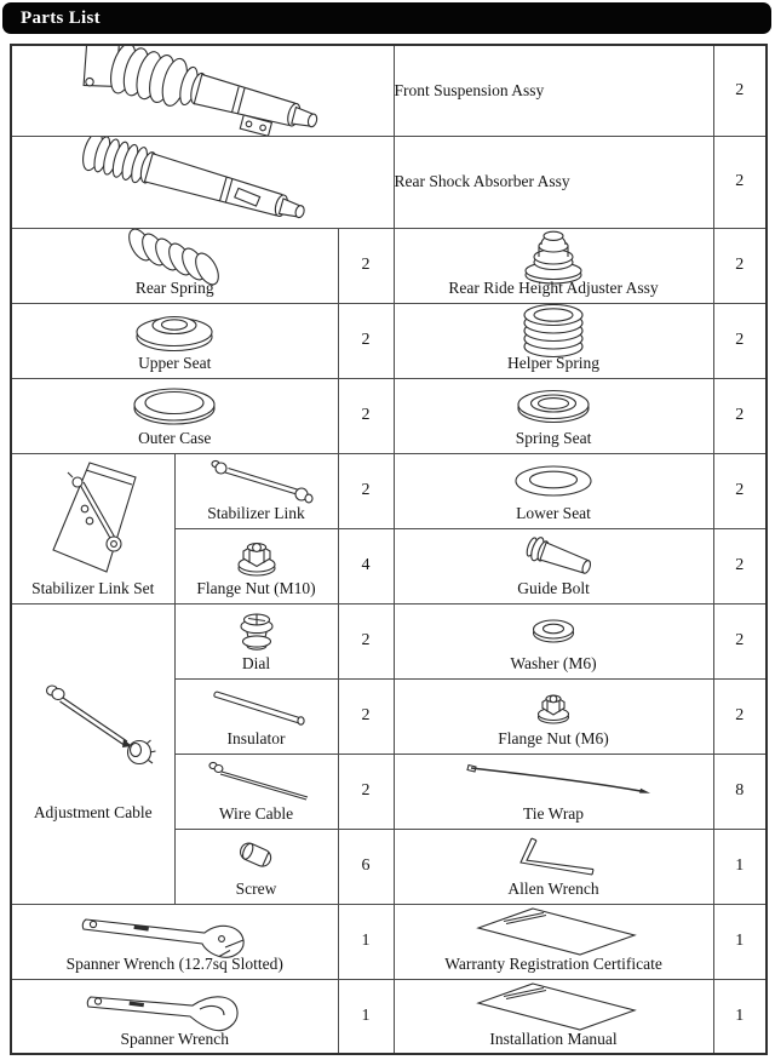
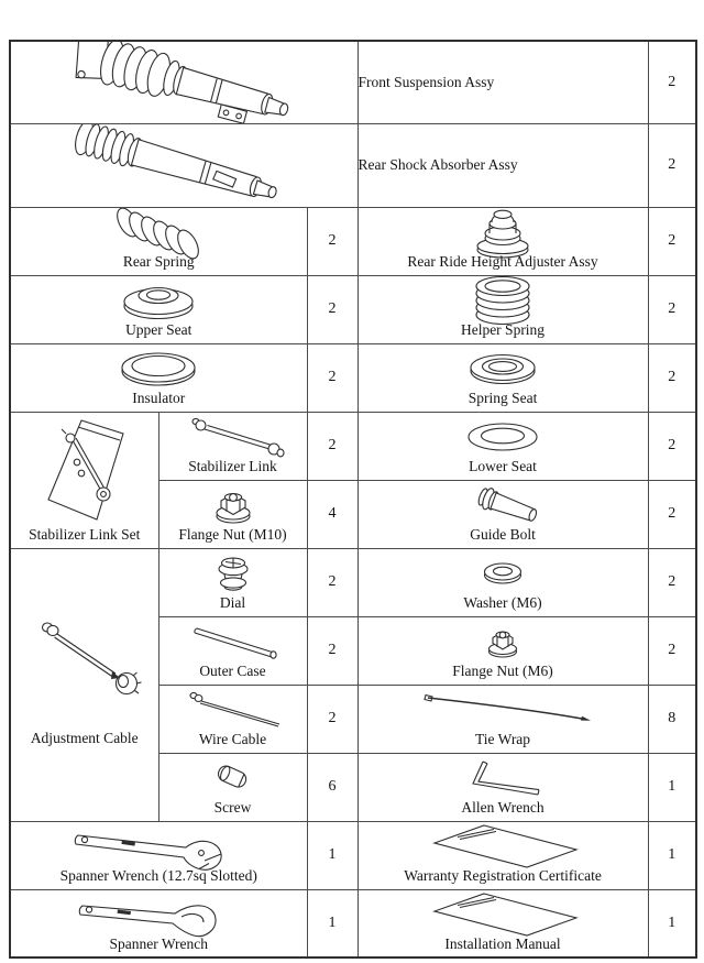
- Parts List
  	Front Suspension Assy	2
  	Rear Shock Absorber Assy	2
  Rear Spring	2	Rear Ride Height Adjuster Assy	2
  Upper Seat	2	Helper Spring	2
- Outer Case	2	Spring Seat	2
+ Insulator	2	Spring Seat	2
  Stabilizer Link Set	Stabilizer Link	2	Lower Seat	2
  Flange Nut (M10)	4	Guide Bolt	2
  Adjustment Cable	Dial	2	Washer (M6)	2
- Insulator	2	Flange Nut (M6)	2
+ Outer Case	2	Flange Nut (M6)	2
  Wire Cable	2	Tie Wrap	8
  Screw	6	Allen Wrench	1
  Spanner Wrench (12.7sq Slotted)	1	Warranty Registration Certificate	1
  Spanner Wrench	1	Installation Manual	1
